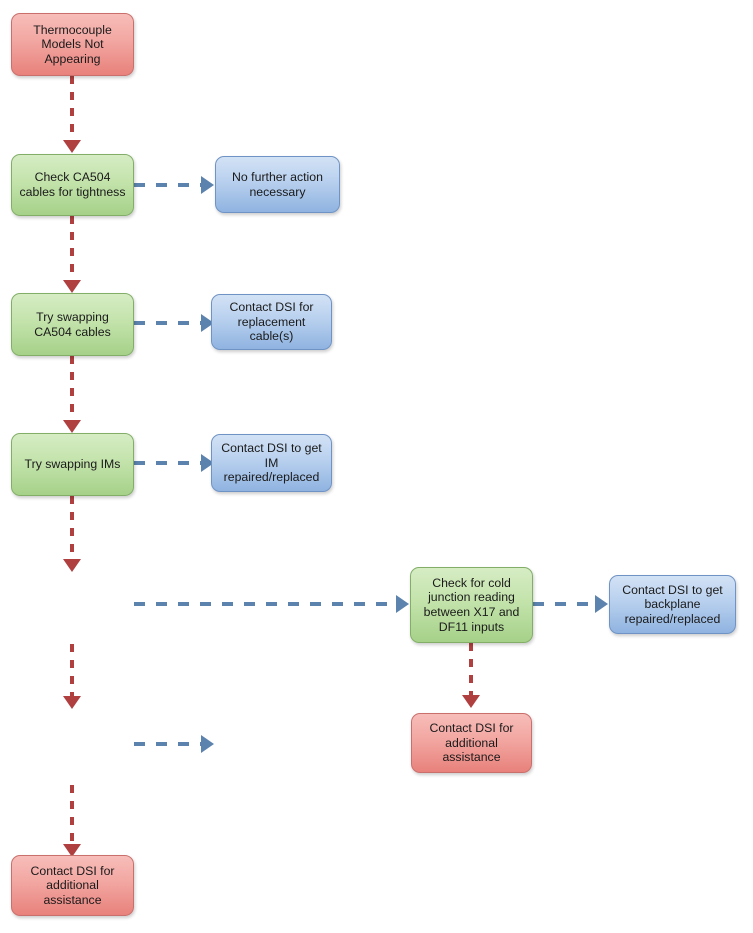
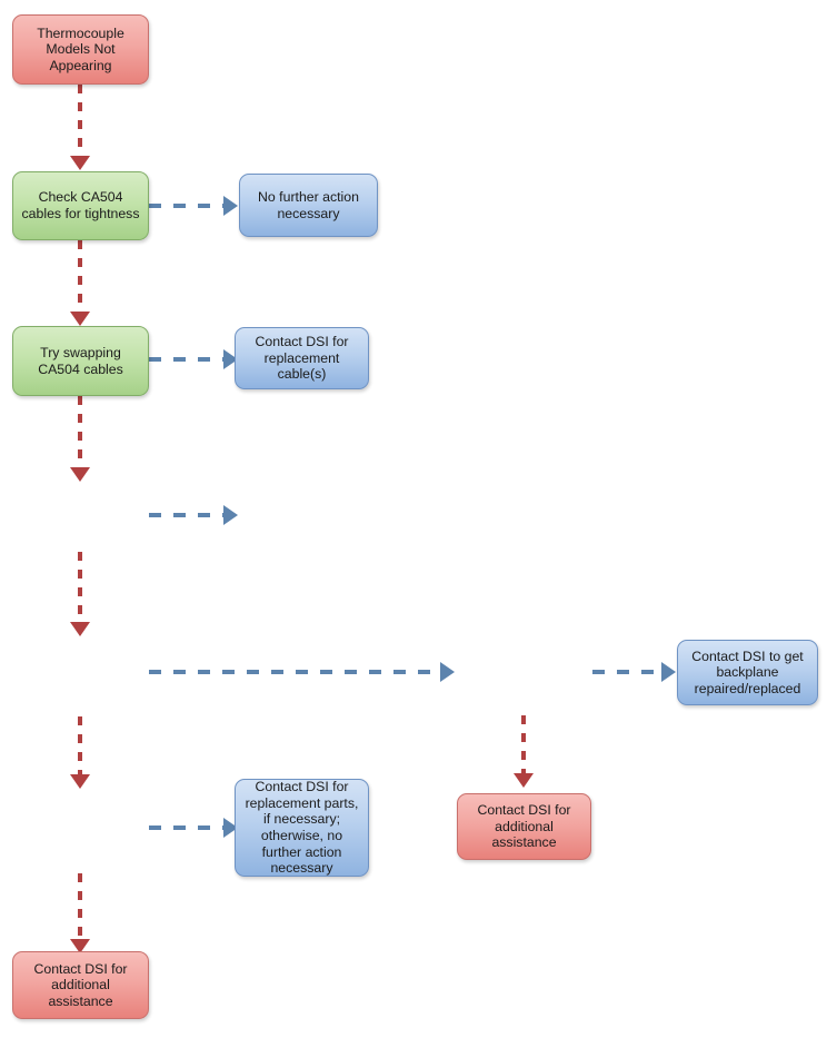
  Thermocouple Models Not Appearing
  Check CA504 cables for tightness
  No further action necessary
  Try swapping CA504 cables
  Contact DSI for replacement cable(s)
- Try swapping IMs
- Contact DSI to get IM repaired/replaced
- Check for cold junction reading between X17 and DF11 inputs
  Contact DSI to get backplane repaired/replaced
  Contact DSI for additional assistance
+ Contact DSI for replacement parts, if necessary; otherwise, no further action necessary
  Contact DSI for additional assistance
